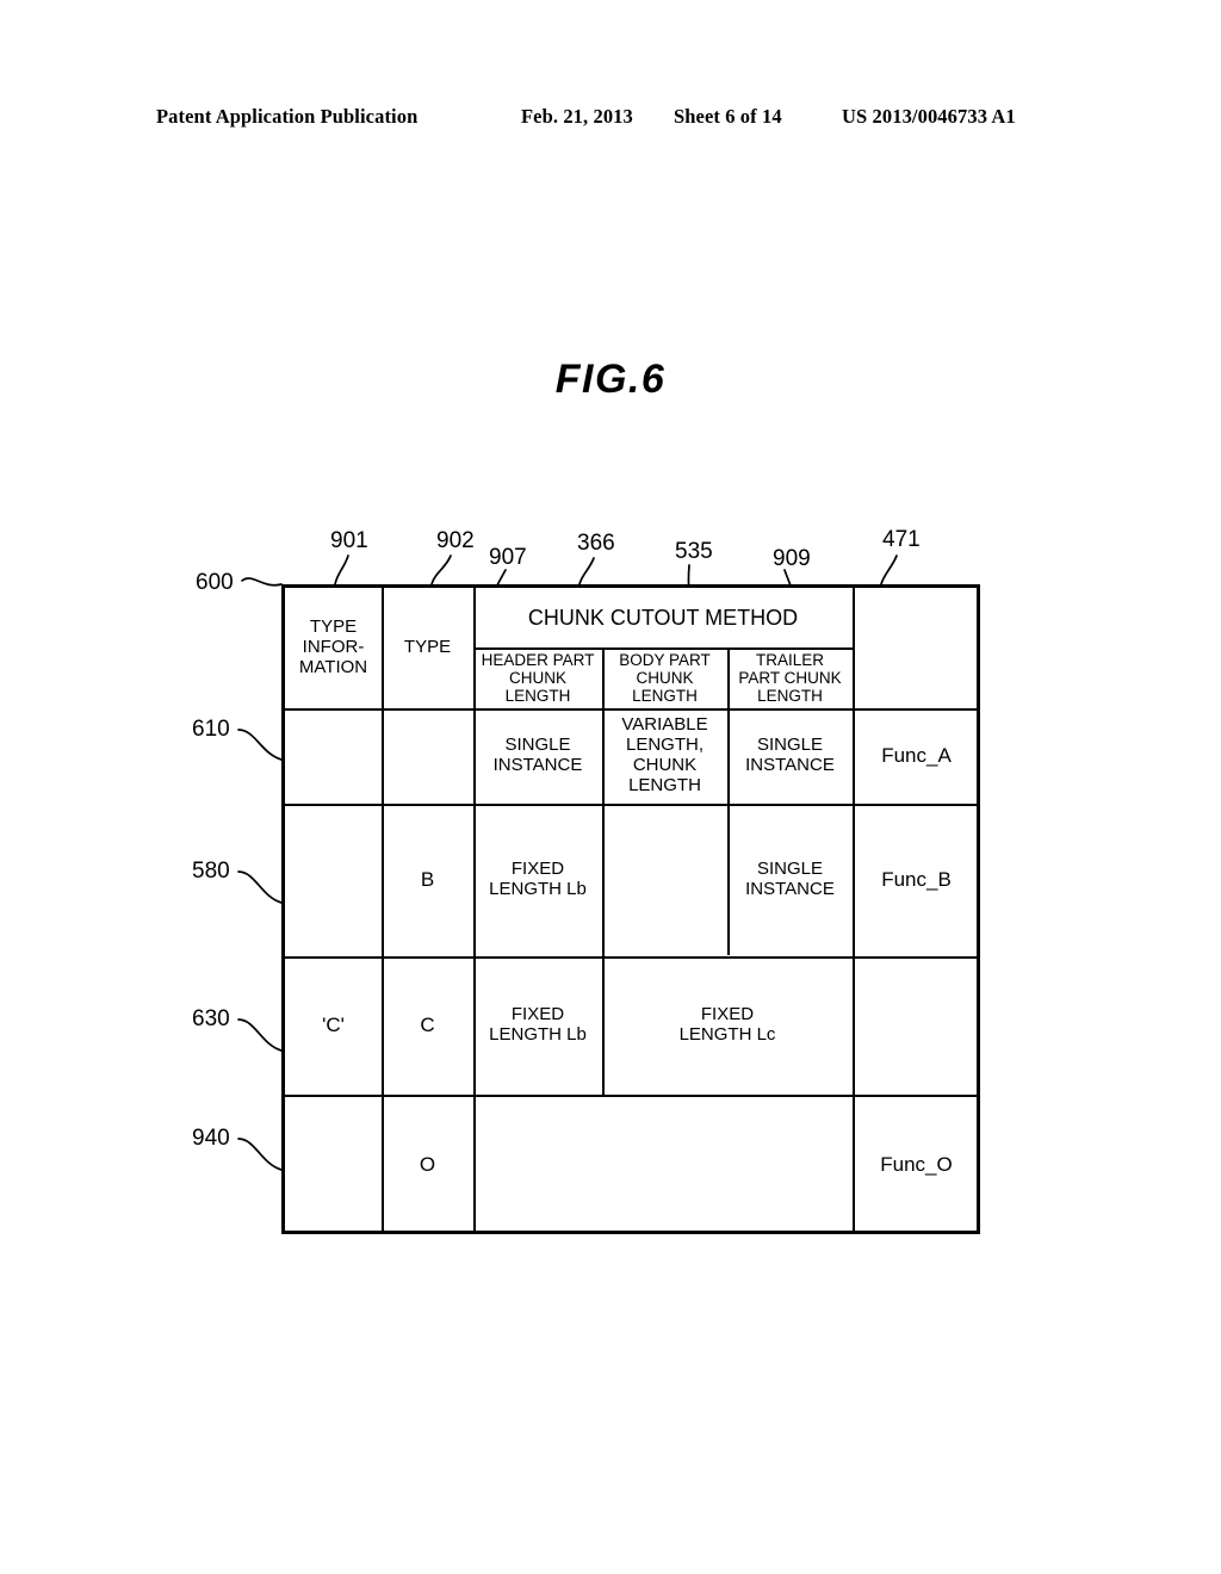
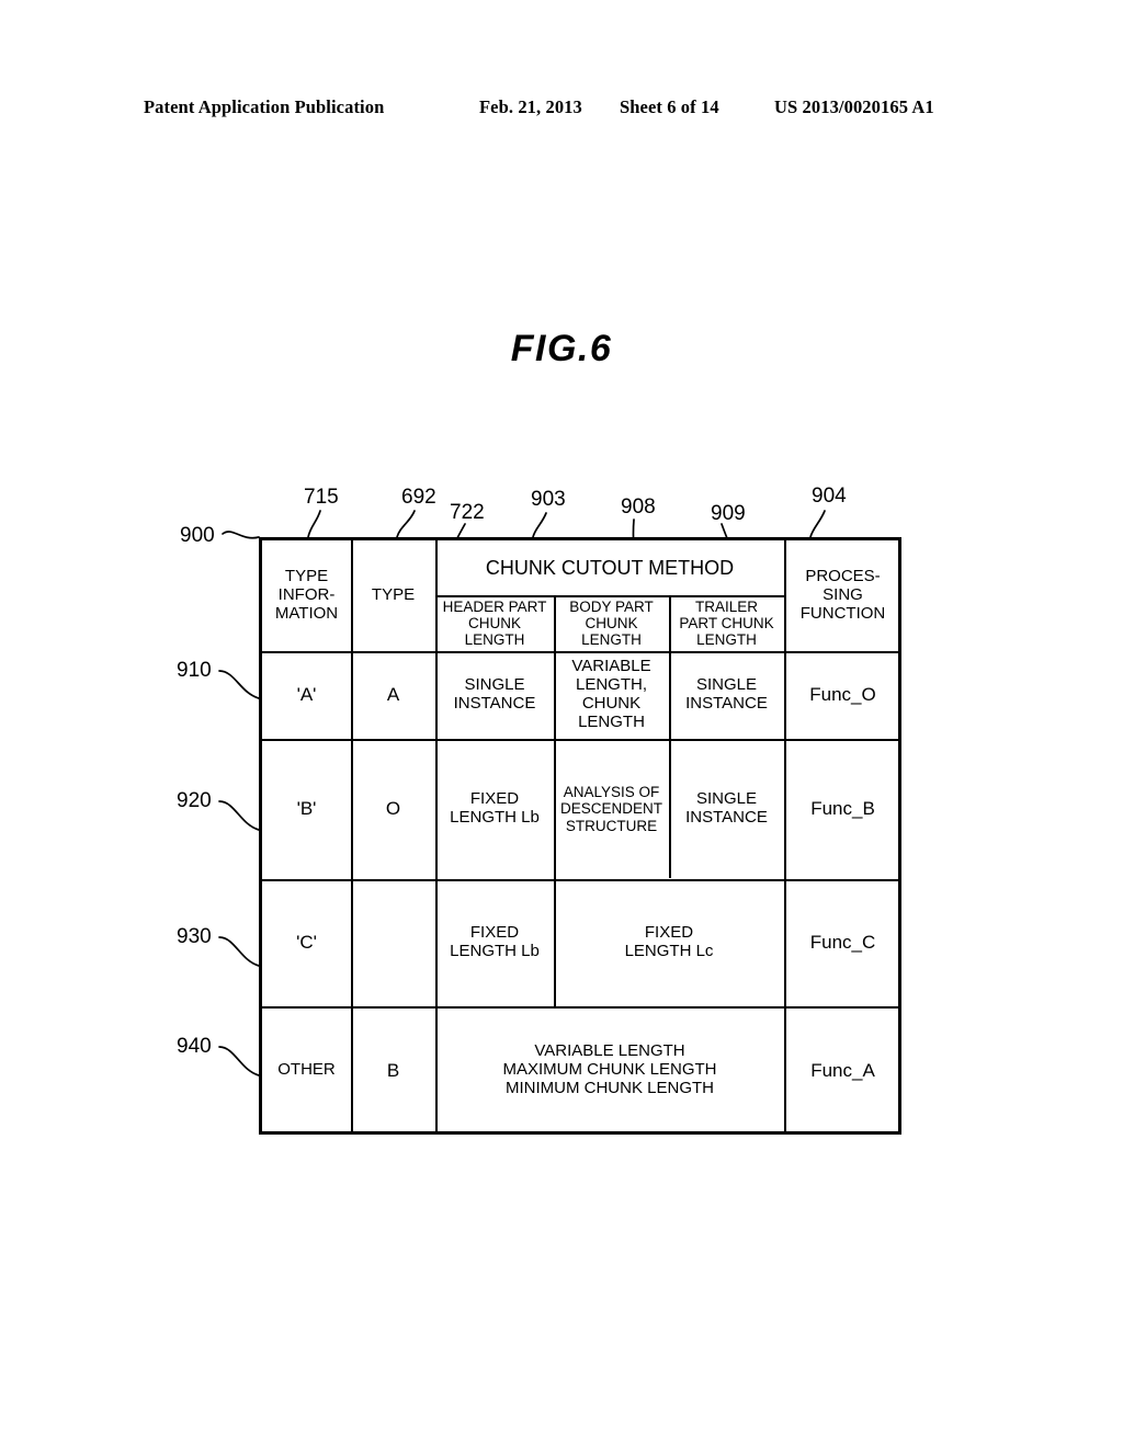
  Patent Application Publication
  Feb. 21, 2013
  Sheet 6 of 14
- US 2013/0046733 A1
+ US 2013/0020165 A1
  FIG.6
- 600
+ 900
- 901
+ 715
- 902
+ 692
- 907
+ 722
- 366
+ 903
- 535
+ 908
  909
- 471
+ 904
- 610
+ 910
- 580
+ 920
- 630
+ 930
  940
  TYPE
  INFOR-
  MATION
  TYPE
  CHUNK CUTOUT METHOD
  HEADER PART
  CHUNK
  LENGTH
  BODY PART
  CHUNK
  LENGTH
  TRAILER
  PART CHUNK
  LENGTH
+ PROCES-
+ SING
+ FUNCTION
+ 'A'
+ A
  SINGLE
  INSTANCE
  VARIABLE
  LENGTH,
  CHUNK
  LENGTH
  SINGLE
  INSTANCE
- Func_A
+ Func_O
+ 'B'
- B
+ O
  FIXED
  LENGTH Lb
+ ANALYSIS OF
+ DESCENDENT
+ STRUCTURE
  SINGLE
  INSTANCE
  Func_B
  'C'
- C
  FIXED
  LENGTH Lb
  FIXED
  LENGTH Lc
+ Func_C
+ OTHER
- O
+ B
+ VARIABLE LENGTH
+ MAXIMUM CHUNK LENGTH
+ MINIMUM CHUNK LENGTH
- Func_O
+ Func_A
